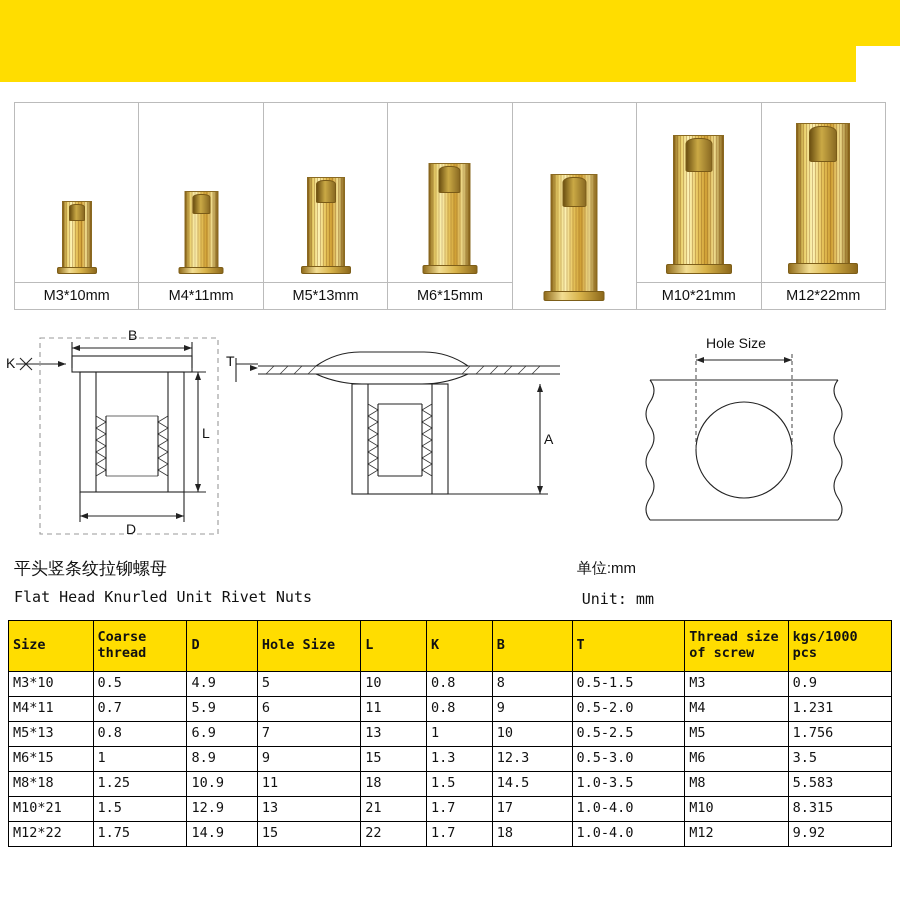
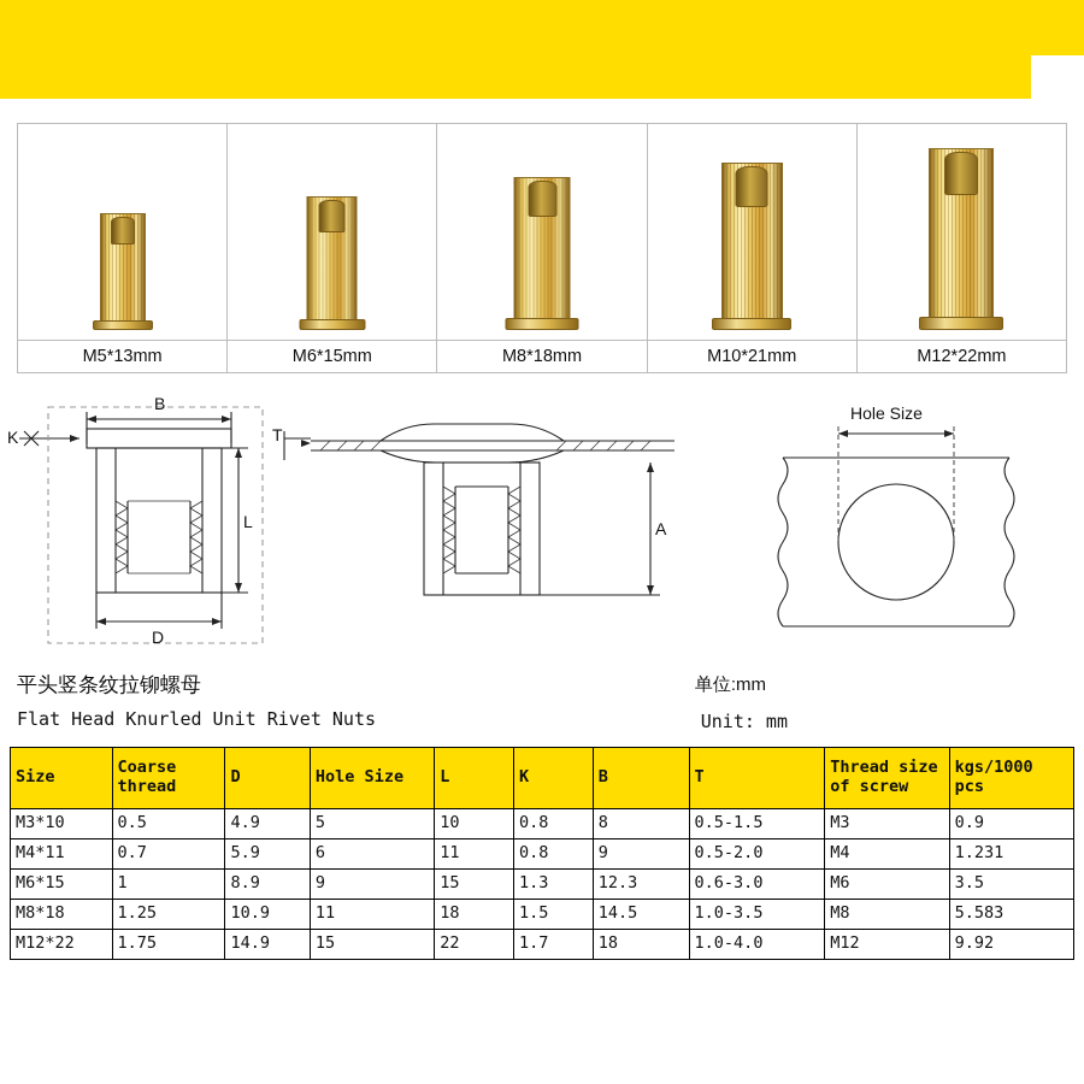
- M3*10mm
- M4*11mm
  M5*13mm
  M6*15mm
+ M8*18mm
  M10*21mm
  M12*22mm
  B
  L
  D
  K
  T
  A
  Hole Size
  平头竖条纹拉铆螺母
  Flat Head Knurled Unit Rivet Nuts
  单位:mm
  Unit: mm
  Size	Coarse thread	D	Hole Size	L	K	B	T	Thread size of screw	kgs/1000 pcs
  M3*10	0.5	4.9	5	10	0.8	8	0.5-1.5	M3	0.9
  M4*11	0.7	5.9	6	11	0.8	9	0.5-2.0	M4	1.231
- M5*13	0.8	6.9	7	13	1	10	0.5-2.5	M5	1.756
- M6*15	1	8.9	9	15	1.3	12.3	0.5-3.0	M6	3.5
+ M6*15	1	8.9	9	15	1.3	12.3	0.6-3.0	M6	3.5
  M8*18	1.25	10.9	11	18	1.5	14.5	1.0-3.5	M8	5.583
- M10*21	1.5	12.9	13	21	1.7	17	1.0-4.0	M10	8.315
  M12*22	1.75	14.9	15	22	1.7	18	1.0-4.0	M12	9.92
